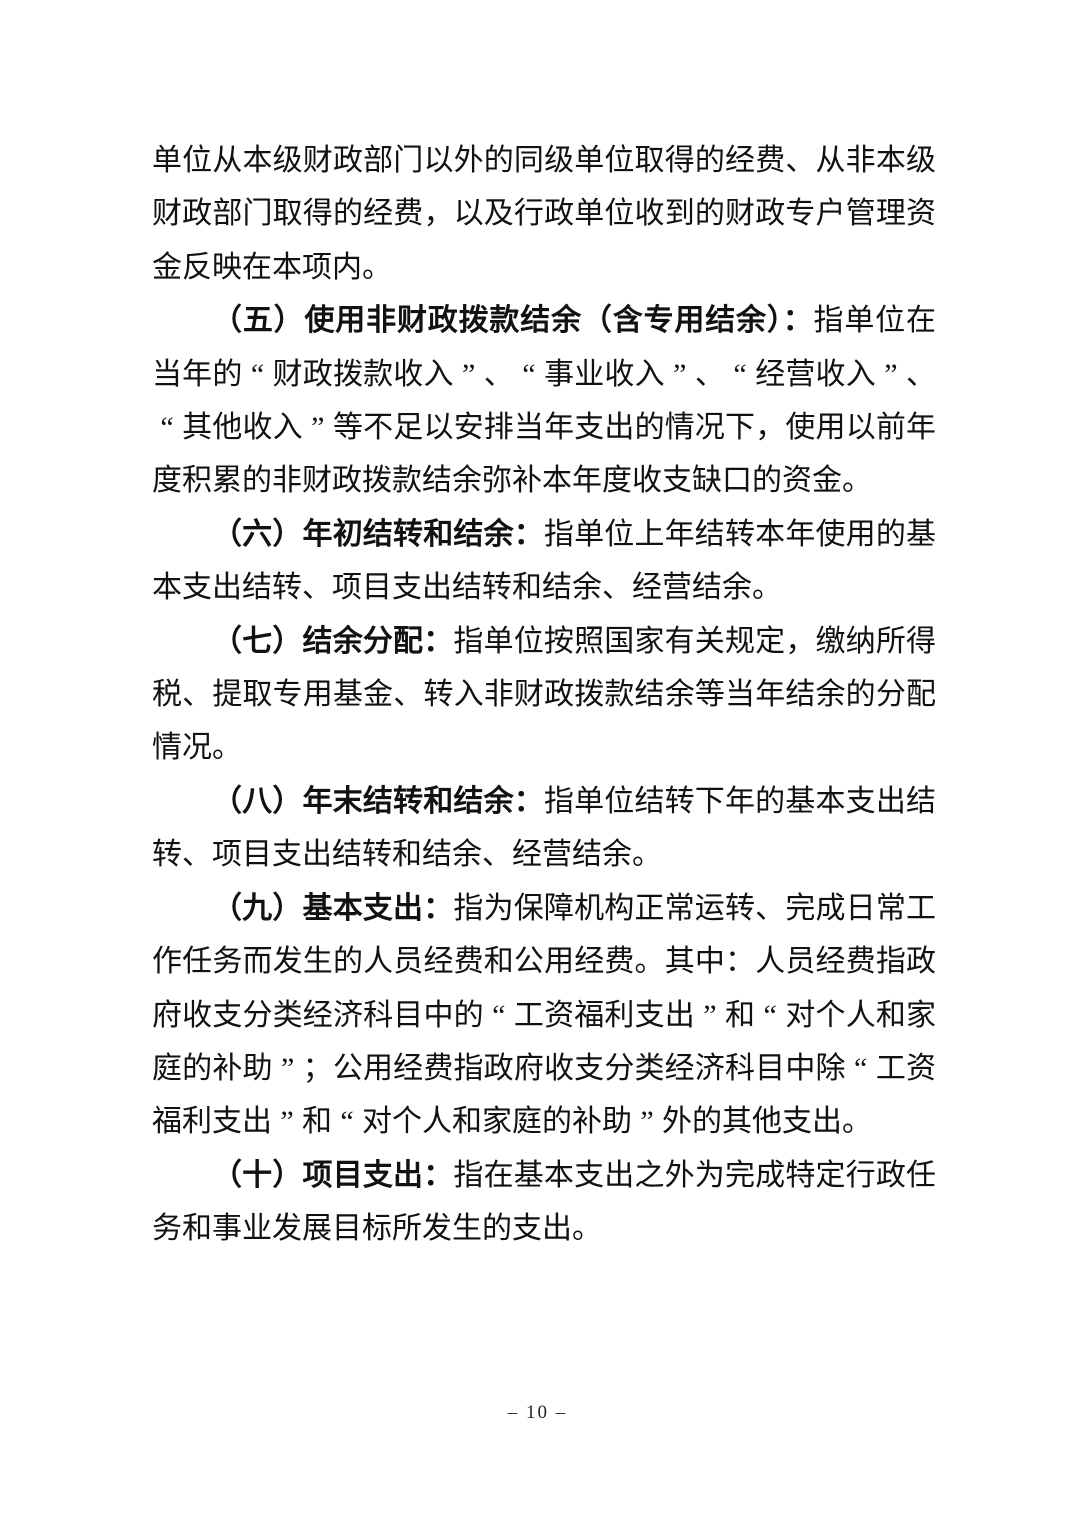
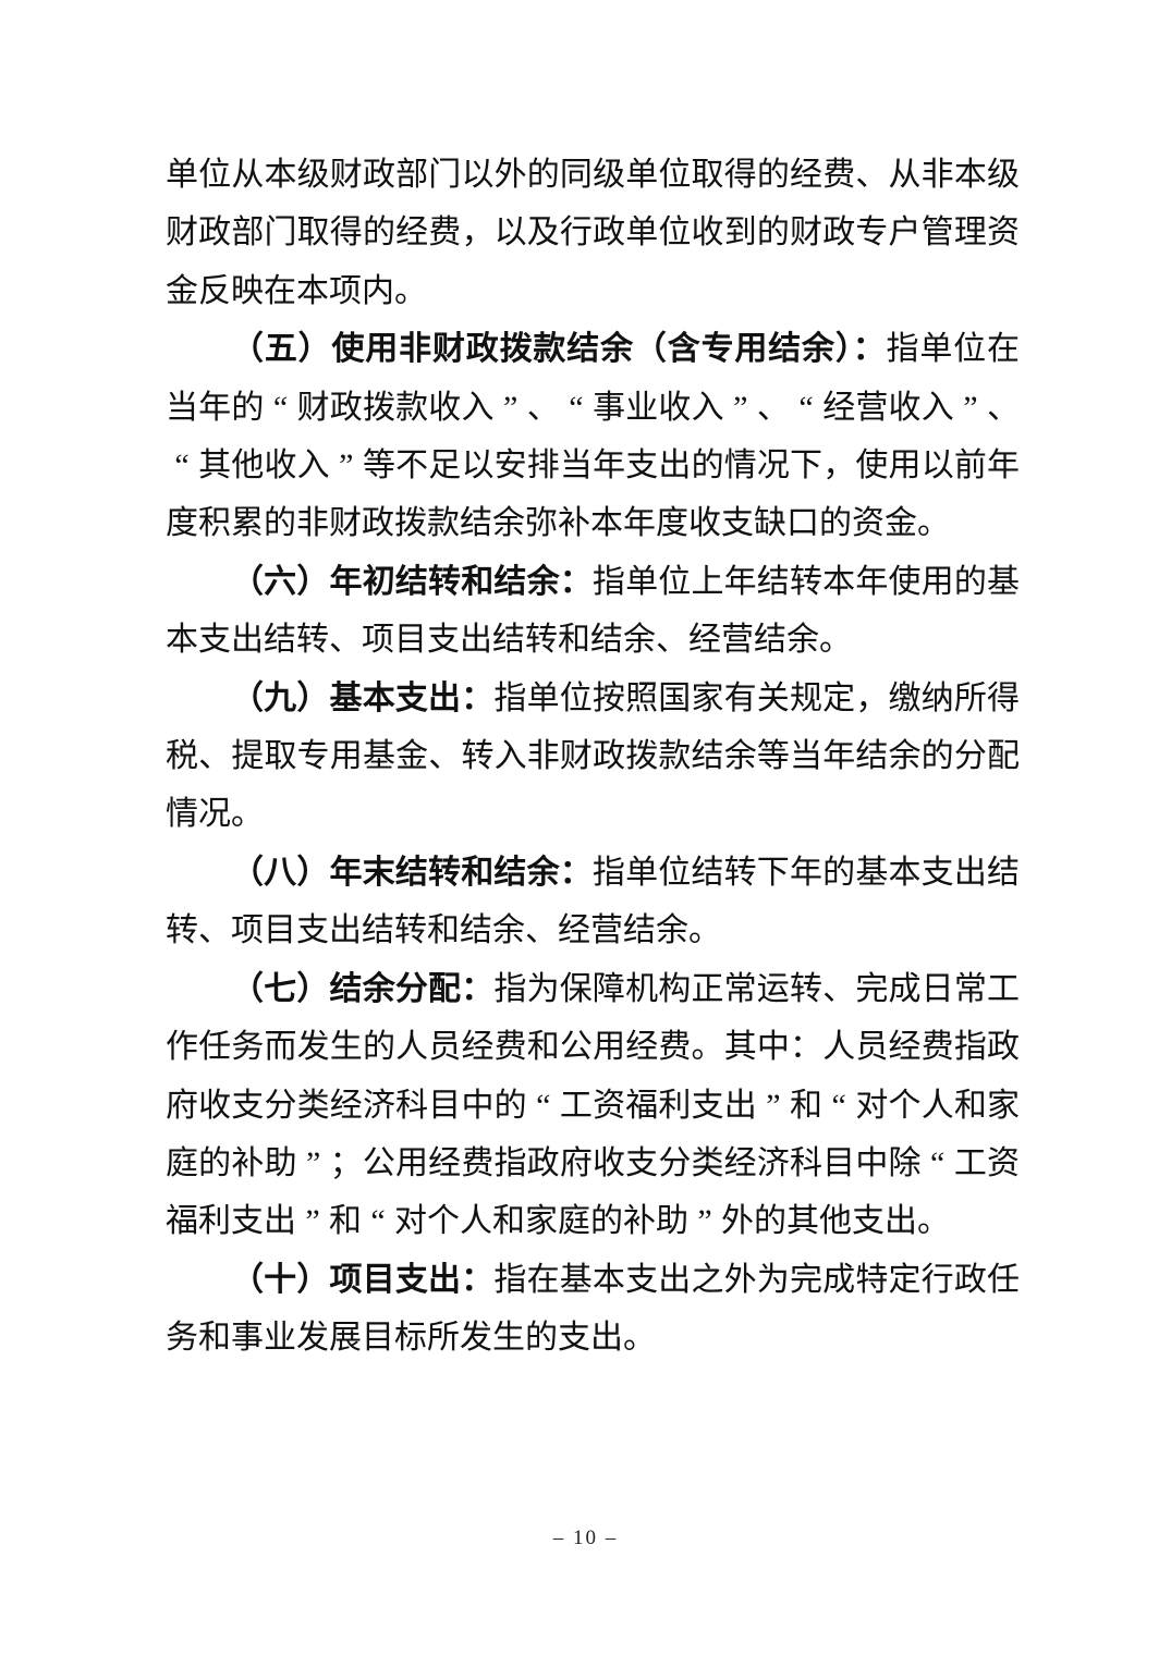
  单位从本级财政部门以外的同级单位取得的经费、从非本级财政部门取得的经费，以及行政单位收到的财政专户管理资金反映在本项内。
  （五）使用非财政拨款结余（含专用结余）：指单位在当年的 “ 财政拨款收入 ” 、 “ 事业收入 ” 、 “ 经营收入 ” 、“ 其他收入 ” 等不足以安排当年支出的情况下，使用以前年度积累的非财政拨款结余弥补本年度收支缺口的资金。
  （六）年初结转和结余：指单位上年结转本年使用的基本支出结转、项目支出结转和结余、经营结余。
- （七）结余分配：指单位按照国家有关规定，缴纳所得税、提取专用基金、转入非财政拨款结余等当年结余的分配情况。
+ （九）基本支出：指单位按照国家有关规定，缴纳所得税、提取专用基金、转入非财政拨款结余等当年结余的分配情况。
  （八）年末结转和结余：指单位结转下年的基本支出结转、项目支出结转和结余、经营结余。
- （九）基本支出：指为保障机构正常运转、完成日常工作任务而发生的人员经费和公用经费。其中：人员经费指政府收支分类经济科目中的 “ 工资福利支出 ” 和 “ 对个人和家庭的补助 ” ；公用经费指政府收支分类经济科目中除 “ 工资福利支出 ” 和 “ 对个人和家庭的补助 ” 外的其他支出。
+ （七）结余分配：指为保障机构正常运转、完成日常工作任务而发生的人员经费和公用经费。其中：人员经费指政府收支分类经济科目中的 “ 工资福利支出 ” 和 “ 对个人和家庭的补助 ” ；公用经费指政府收支分类经济科目中除 “ 工资福利支出 ” 和 “ 对个人和家庭的补助 ” 外的其他支出。
  （十）项目支出：指在基本支出之外为完成特定行政任务和事业发展目标所发生的支出。
  – 10 –
